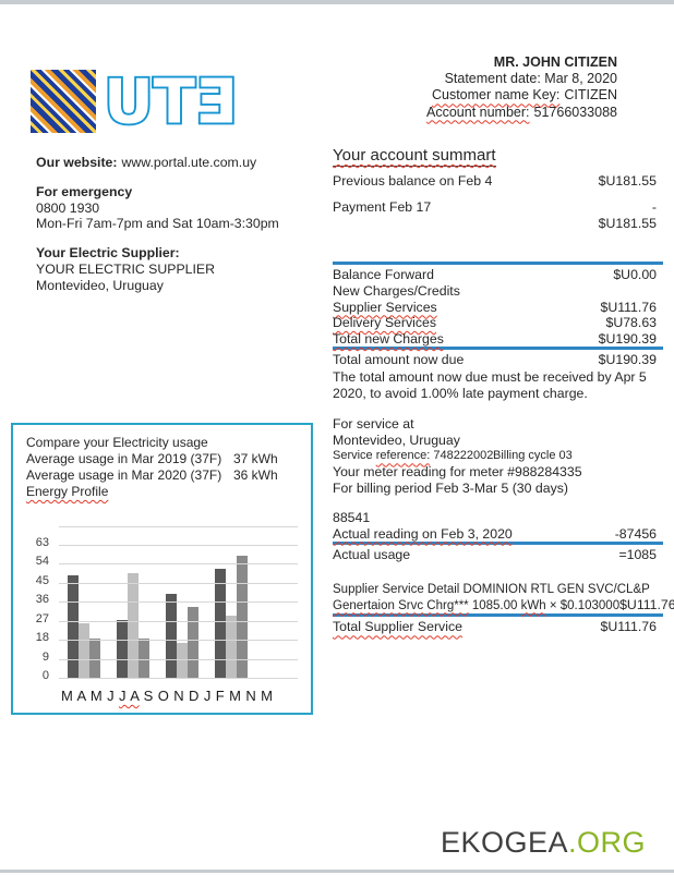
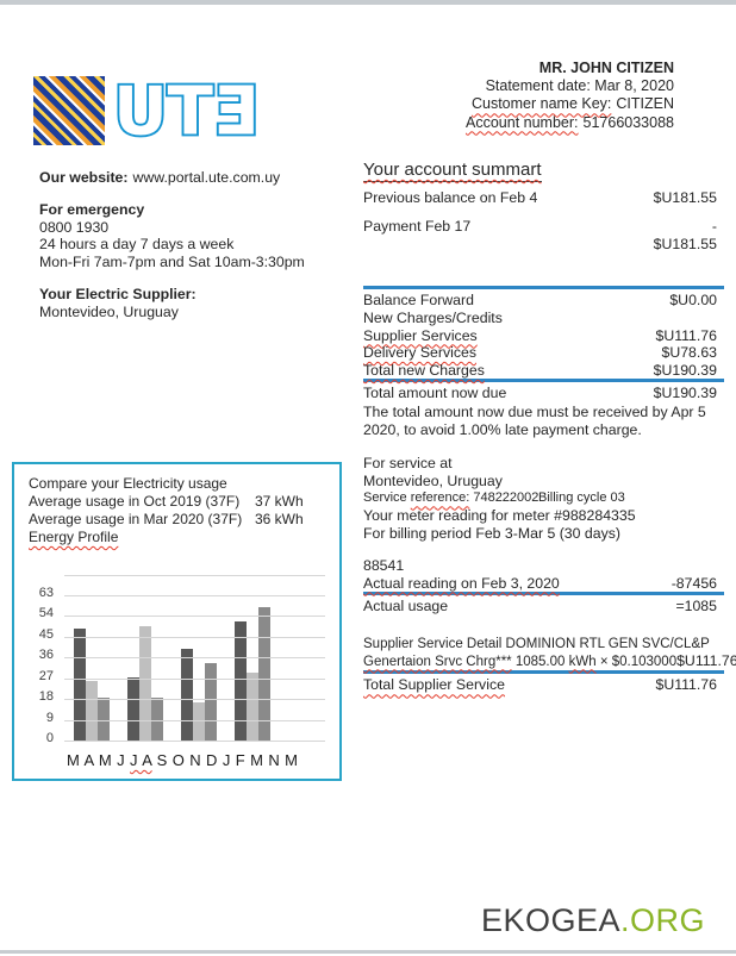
  UTƎ
  MR. JOHN CITIZEN
  Statement date: Mar 8, 2020
  Customer name Key: CITIZEN
  Account number: 51766033088
  Our website: www.portal.ute.com.uy
  For emergency
  0800 1930
+ 24 hours a day 7 days a week
  Mon-Fri 7am-7pm and Sat 10am-3:30pm
  Your Electric Supplier:
- YOUR ELECTRIC SUPPLIER
  Montevideo, Uruguay
  Your account summart
  Previous balance on Feb 4
  $U181.55
  Payment Feb 17
  -
  $U181.55
  Balance Forward
  $U0.00
  New Charges/Credits
  Supplier Services
  $U111.76
  Delivery Services
  $U78.63
  Total new Charges
  $U190.39
  Total amount now due
  $U190.39
  The total amount now due must be received by Apr 5 2020, to avoid 1.00% late payment charge.
  For service at
  Montevideo, Uruguay
  Service reference: 748222002
  Billing cycle 03
  Your meter reading for meter #988284335
  For billing period Feb 3-Mar 5 (30 days)
  88541
  Actual reading on Feb 3, 2020
  -87456
  Actual usage
  =1085
  Supplier Service Detail DOMINION RTL GEN SVC/CL&P
  Genertaion Srvc Chrg*** 1085.00 kWh × $0.103000
  $U111.76
  Total Supplier Service
  $U111.76
  Compare your Electricity usage
- Average usage in Mar 2019 (37F)
+ Average usage in Oct 2019 (37F)
  37 kWh
  Average usage in Mar 2020 (37F)
  36 kWh
  Energy Profile
  0
  9
  18
  27
  36
  45
  54
  63
  M A M J J A S O N D J F M N M
  EKOGEA.ORG
